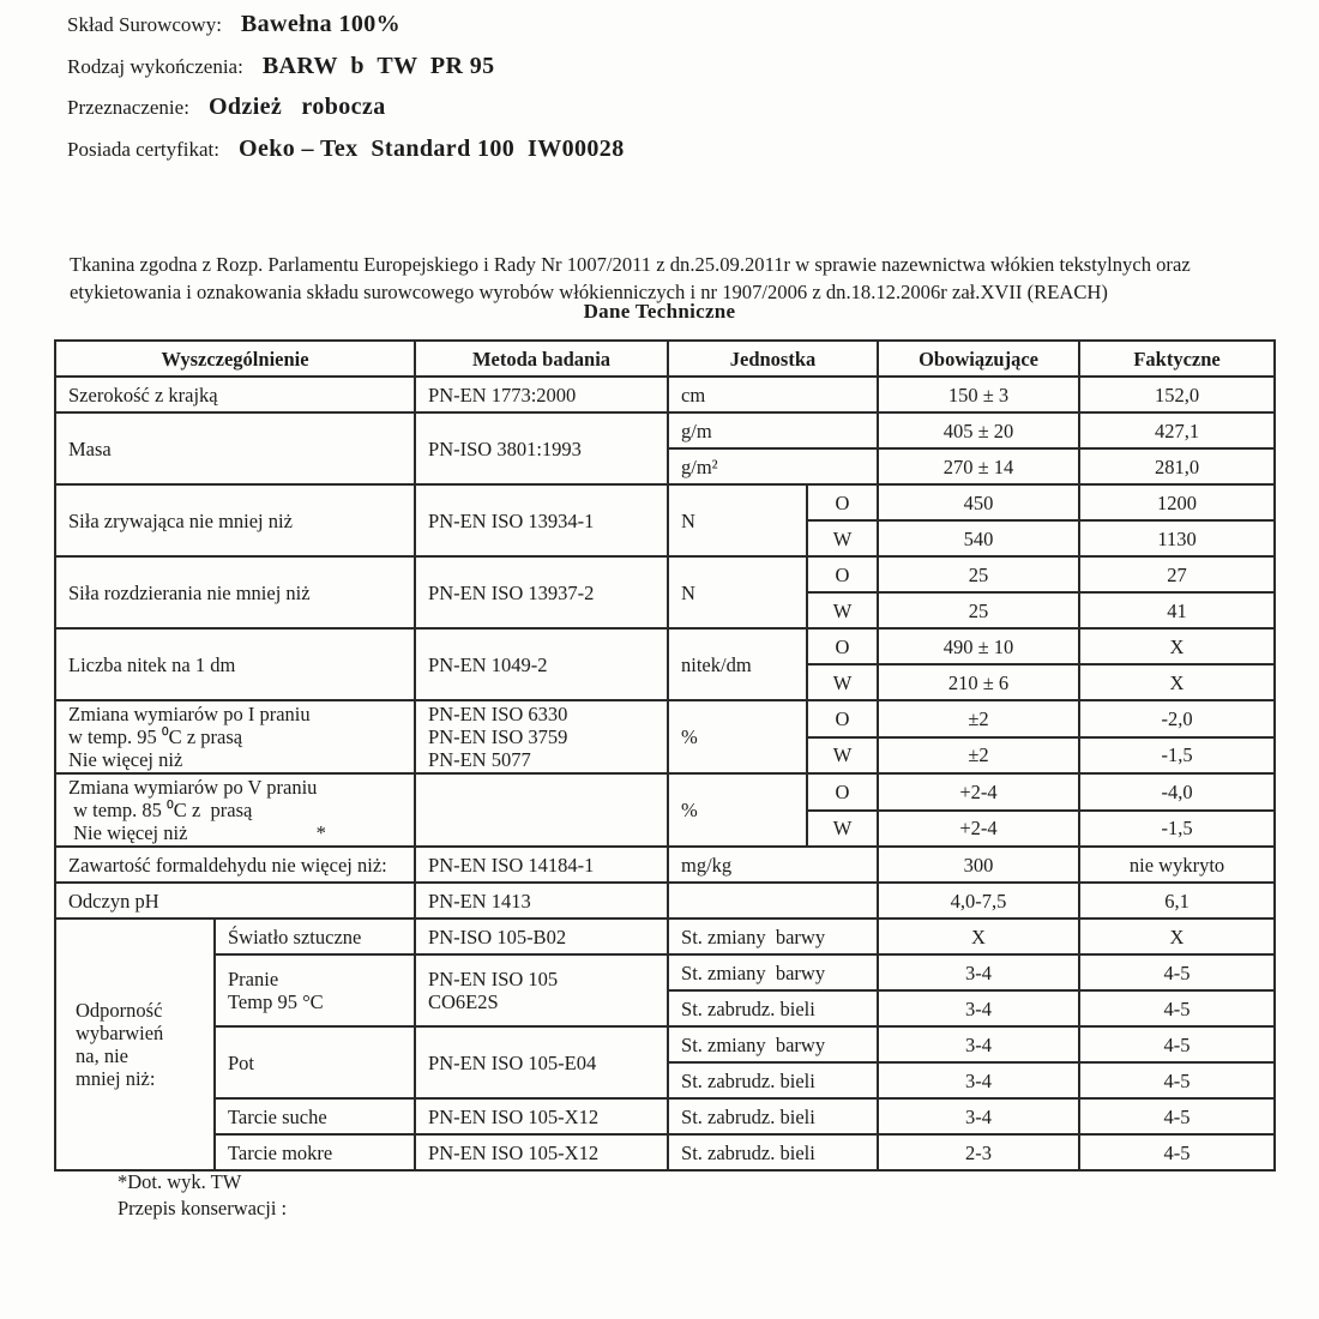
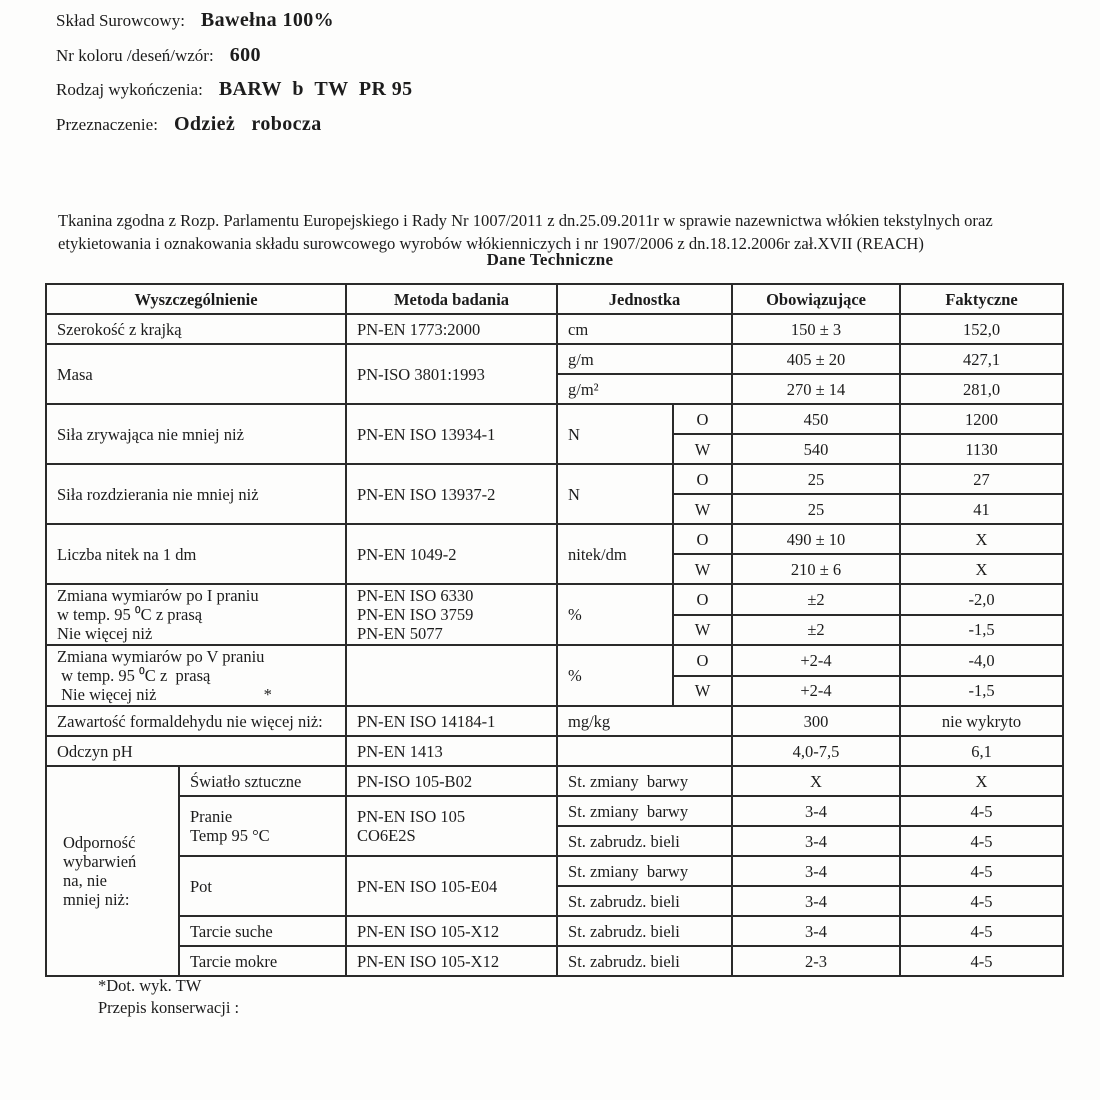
  Skład Surowcowy: Bawełna 100%
+ Nr koloru /deseń/wzór: 600
  Rodzaj wykończenia: BARW b TW PR 95
  Przeznaczenie: Odzież robocza
- Posiada certyfikat: Oeko – Tex Standard 100 IW00028
  Tkanina zgodna z Rozp. Parlamentu Europejskiego i Rady Nr 1007/2011 z dn.25.09.2011r w sprawie nazewnictwa włókien tekstylnych oraz etykietowania i oznakowania składu surowcowego wyrobów włókienniczych i nr 1907/2006 z dn.18.12.2006r zał.XVII (REACH)
  Dane Techniczne
  Wyszczególnienie	Metoda badania	Jednostka	Obowiązujące	Faktyczne
  Szerokość z krajką	PN-EN 1773:2000	cm	150 ± 3	152,0
  Masa	PN-ISO 3801:1993	g/m	405 ± 20	427,1
  g/m²	270 ± 14	281,0
  Siła zrywająca nie mniej niż	PN-EN ISO 13934-1	N	O	450	1200
  W	540	1130
  Siła rozdzierania nie mniej niż	PN-EN ISO 13937-2	N	O	25	27
  W	25	41
  Liczba nitek na 1 dm	PN-EN 1049-2	nitek/dm	O	490 ± 10	X
  W	210 ± 6	X
  Zmiana wymiarów po I praniu w temp. 95 ⁰C z prasą Nie więcej niż	PN-EN ISO 6330 PN-EN ISO 3759 PN-EN 5077	%	O	±2	-2,0
  W	±2	-1,5
- Zmiana wymiarów po V praniu w temp. 85 ⁰C z prasą Nie więcej niż *		%	O	+2-4	-4,0
+ Zmiana wymiarów po V praniu w temp. 95 ⁰C z prasą Nie więcej niż *		%	O	+2-4	-4,0
  W	+2-4	-1,5
  Zawartość formaldehydu nie więcej niż:	PN-EN ISO 14184-1	mg/kg	300	nie wykryto
  Odczyn pH	PN-EN 1413		4,0-7,5	6,1
  Odporność wybarwień na, nie mniej niż:	Światło sztuczne	PN-ISO 105-B02	St. zmiany barwy	X	X
  Pranie Temp 95 °C	PN-EN ISO 105 CO6E2S	St. zmiany barwy	3-4	4-5
  St. zabrudz. bieli	3-4	4-5
  Pot	PN-EN ISO 105-E04	St. zmiany barwy	3-4	4-5
  St. zabrudz. bieli	3-4	4-5
  Tarcie suche	PN-EN ISO 105-X12	St. zabrudz. bieli	3-4	4-5
  Tarcie mokre	PN-EN ISO 105-X12	St. zabrudz. bieli	2-3	4-5
  *Dot. wyk. TW
  Przepis konserwacji :
